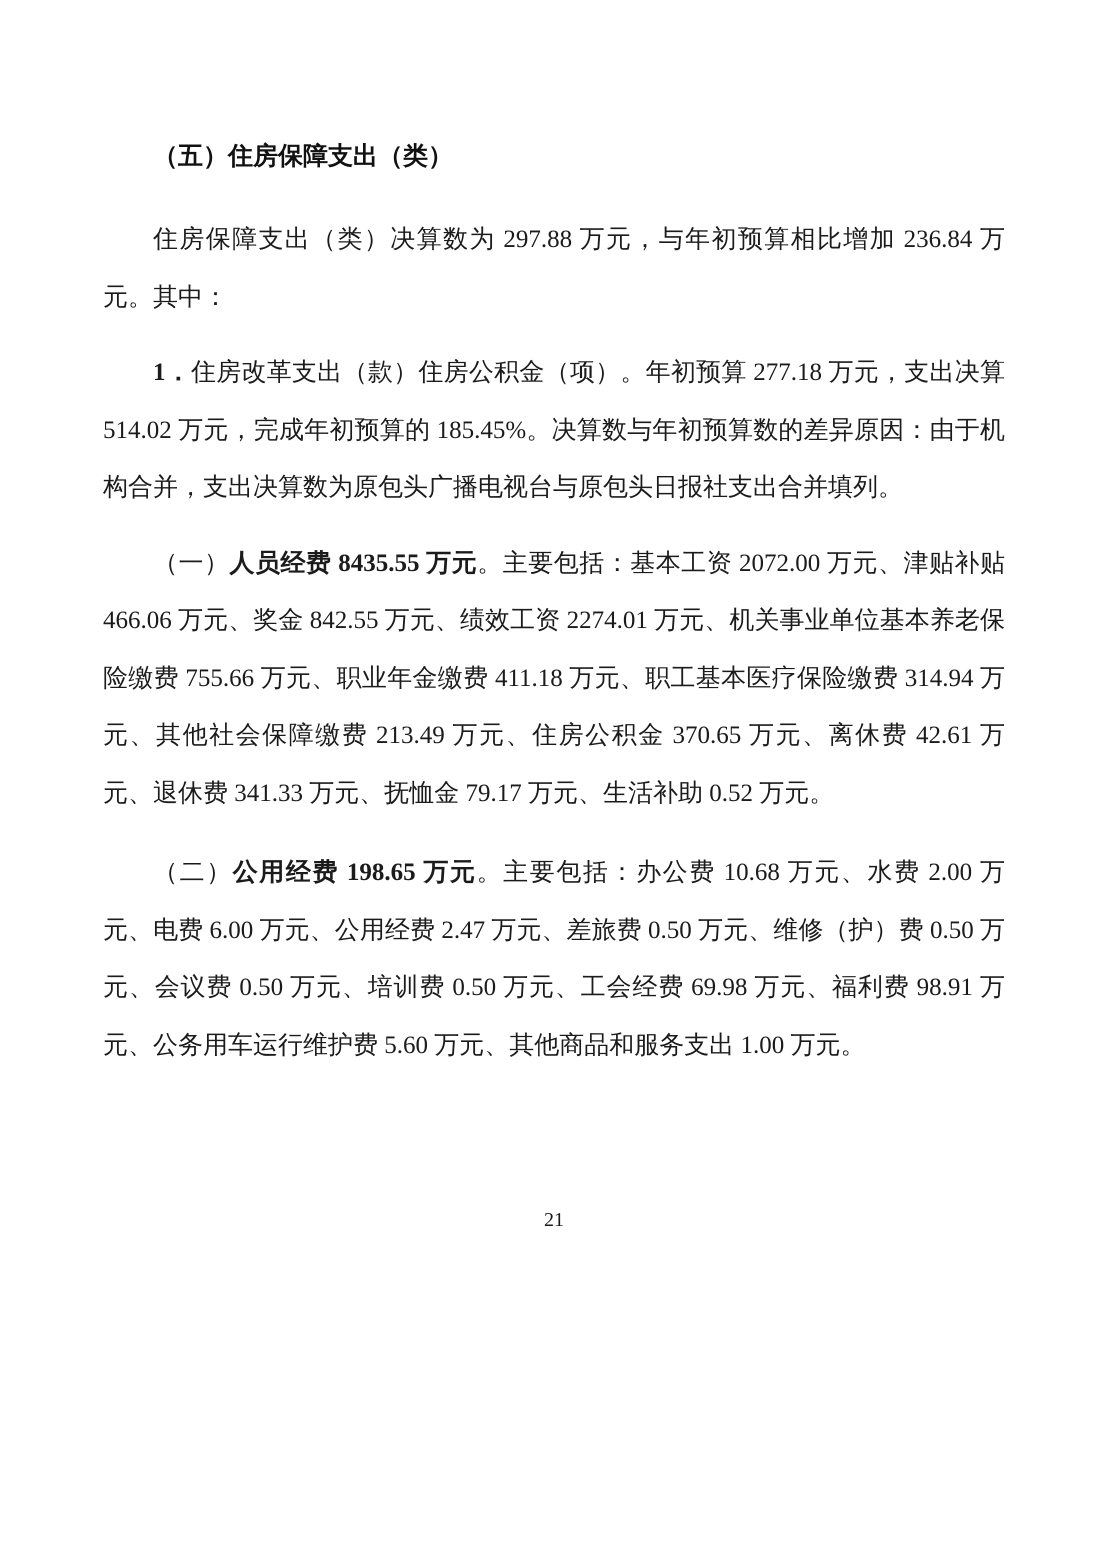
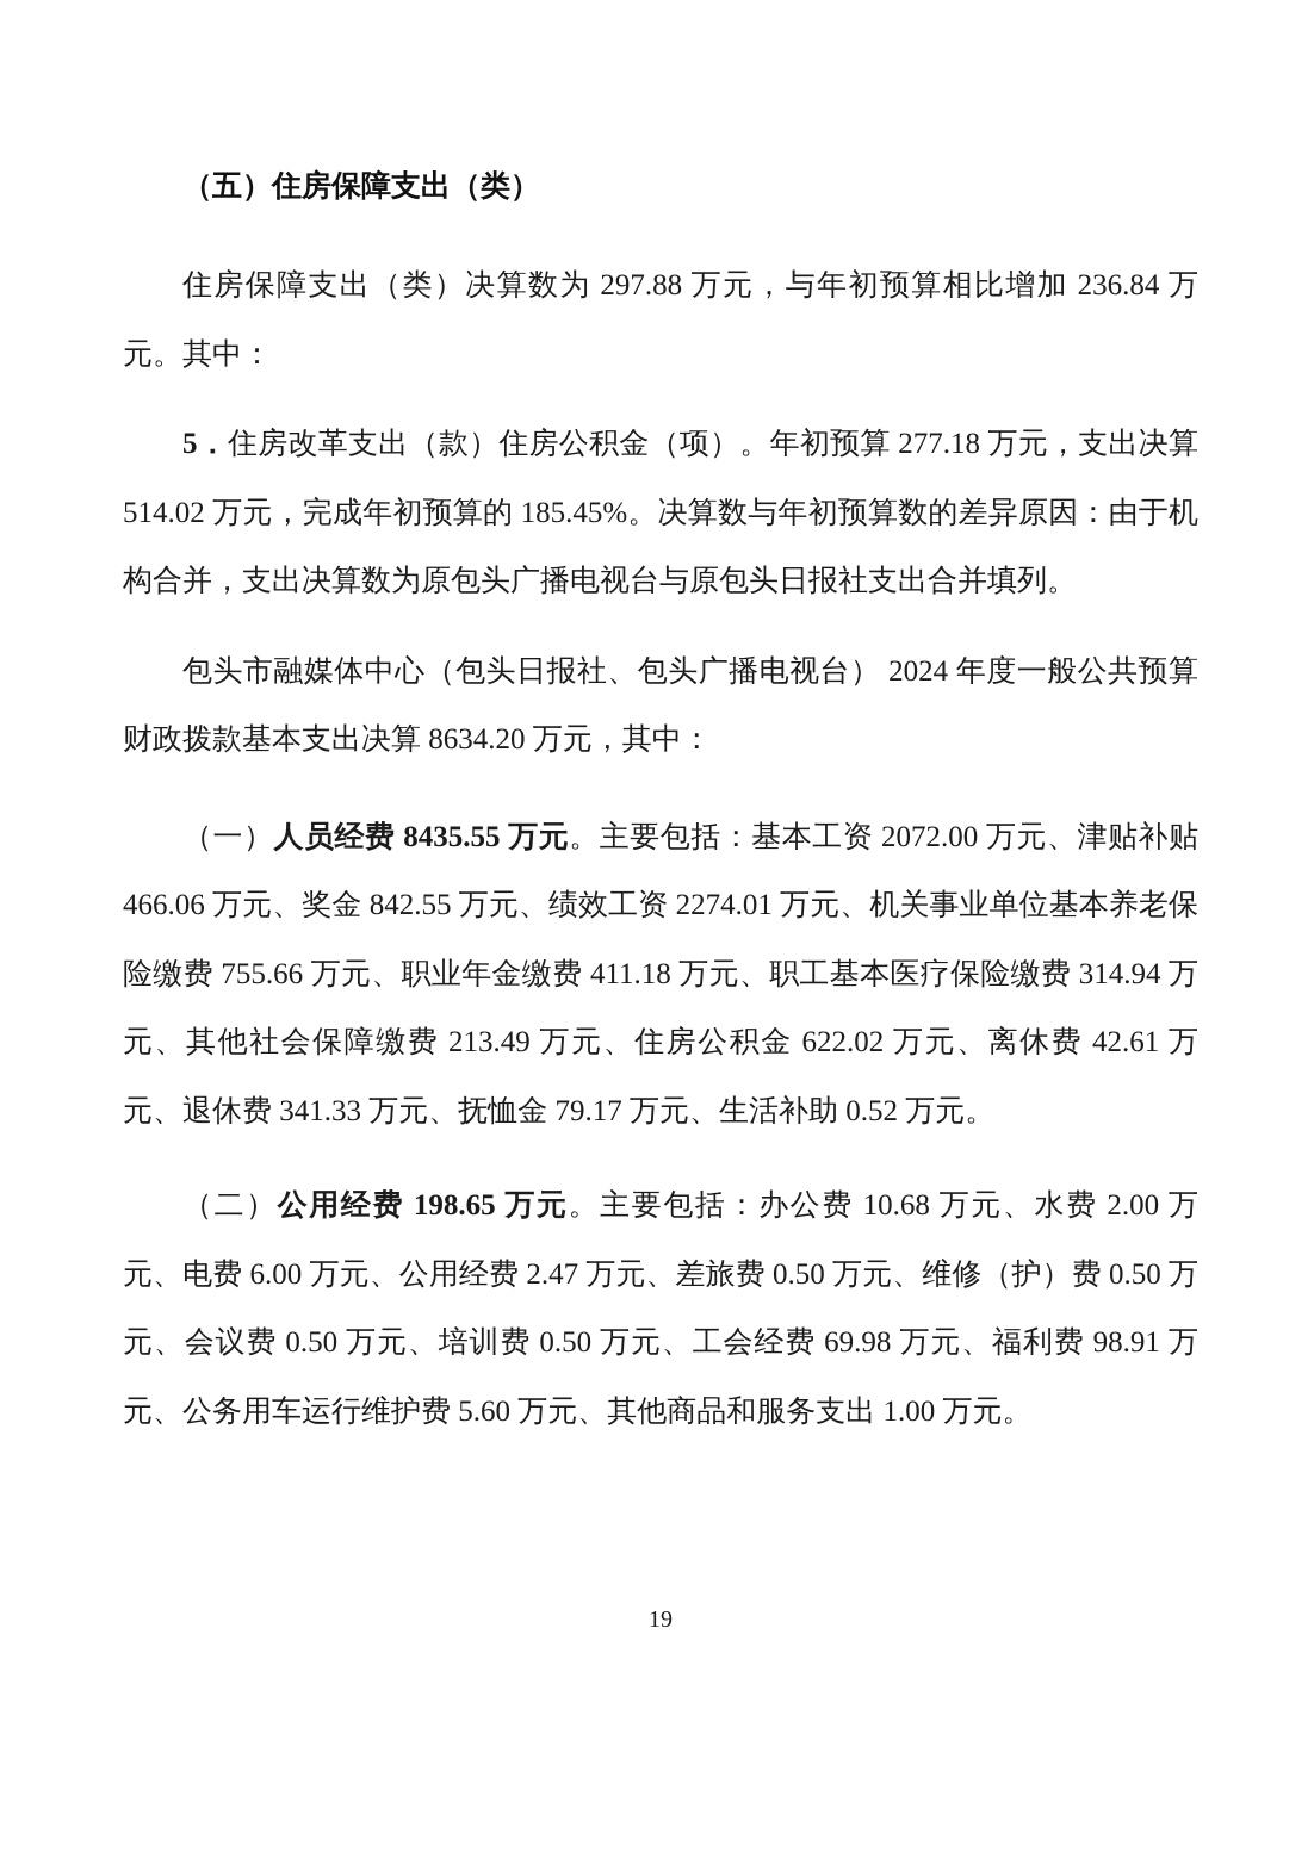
  （五）住房保障支出（类）
  住房保障支出（类）决算数为 297.88 万元，与年初预算相比增加 236.84 万元。其中：
- 1．住房改革支出（款）住房公积金（项）。年初预算 277.18 万元，支出决算 514.02 万元，完成年初预算的 185.45%。决算数与年初预算数的差异原因：由于机构合并，支出决算数为原包头广播电视台与原包头日报社支出合并填列。
+ 5．住房改革支出（款）住房公积金（项）。年初预算 277.18 万元，支出决算 514.02 万元，完成年初预算的 185.45%。决算数与年初预算数的差异原因：由于机构合并，支出决算数为原包头广播电视台与原包头日报社支出合并填列。
+ 包头市融媒体中心（包头日报社、包头广播电视台） 2024 年度一般公共预算财政拨款基本支出决算 8634.20 万元，其中：
- （一）人员经费 8435.55 万元。主要包括：基本工资 2072.00 万元、津贴补贴 466.06 万元、奖金 842.55 万元、绩效工资 2274.01 万元、机关事业单位基本养老保险缴费 755.66 万元、职业年金缴费 411.18 万元、职工基本医疗保险缴费 314.94 万元、其他社会保障缴费 213.49 万元、住房公积金 370.65 万元、离休费 42.61 万元、退休费 341.33 万元、抚恤金 79.17 万元、生活补助 0.52 万元。
+ （一）人员经费 8435.55 万元。主要包括：基本工资 2072.00 万元、津贴补贴 466.06 万元、奖金 842.55 万元、绩效工资 2274.01 万元、机关事业单位基本养老保险缴费 755.66 万元、职业年金缴费 411.18 万元、职工基本医疗保险缴费 314.94 万元、其他社会保障缴费 213.49 万元、住房公积金 622.02 万元、离休费 42.61 万元、退休费 341.33 万元、抚恤金 79.17 万元、生活补助 0.52 万元。
  （二）公用经费 198.65 万元。主要包括：办公费 10.68 万元、水费 2.00 万元、电费 6.00 万元、公用经费 2.47 万元、差旅费 0.50 万元、维修（护）费 0.50 万元、会议费 0.50 万元、培训费 0.50 万元、工会经费 69.98 万元、福利费 98.91 万元、公务用车运行维护费 5.60 万元、其他商品和服务支出 1.00 万元。
- 21
+ 19
